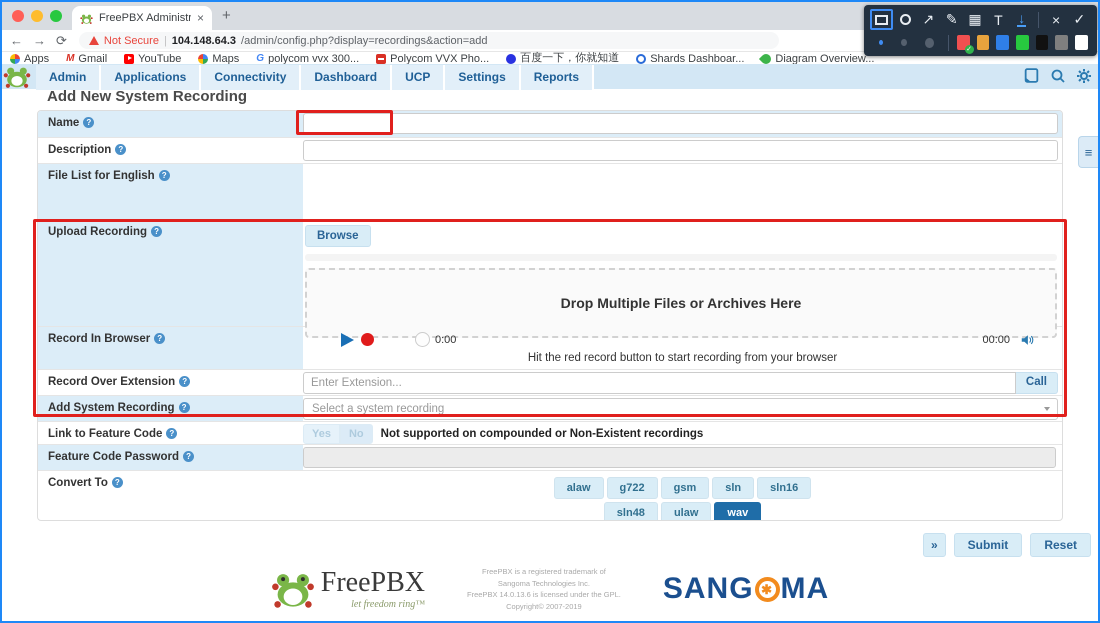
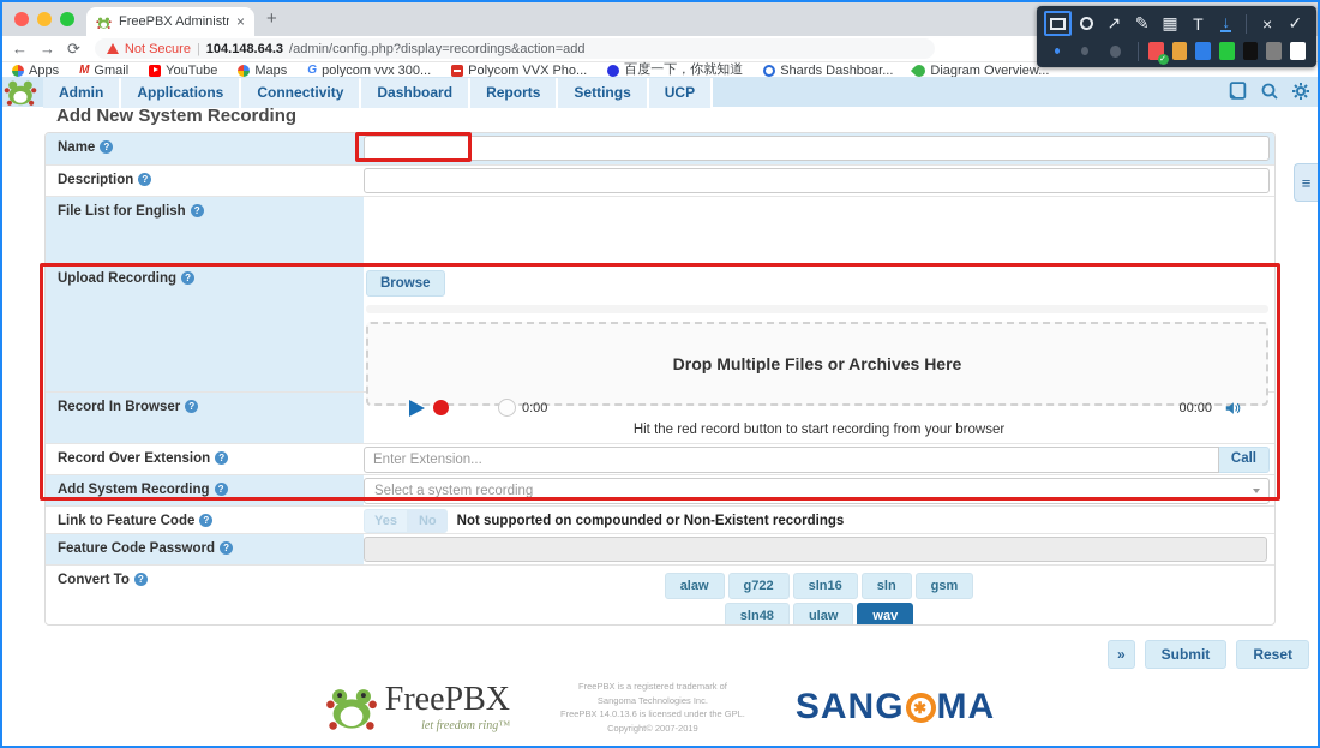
  FreePBX Administr
  ×
  +
  ←
  →
  ⟳
  Not Secure
  |
  104.148.64.3
  /admin/config.php?display=recordings&action=add
  Apps
  M
  Gmail
  YouTube
  Maps
  G
  polycom vvx 300...
  Polycom VVX Pho...
  百度一下，你就知道
  Shards Dashboar...
  Diagram Overview...
  ↗
  ✎
  ▦
  T
  ↓
  ×
  ✓
  Admin
  Applications
  Connectivity
  Dashboard
- UCP
+ Reports
  Settings
- Reports
+ UCP
  Add New System Recording
  Name ?
  Description ?
  File List for English ?
  Upload Recording ?
  Browse
  Drop Multiple Files or Archives Here
  Record In Browser ?
  0:00
  00:00
  Hit the red record button to start recording from your browser
  Record Over Extension ?
  Enter Extension...
  Call
  Add System Recording ?
  Select a system recording
  Link to Feature Code ?
  Yes
  No
  Not supported on compounded or Non-Existent recordings
  Feature Code Password ?
  Convert To ?
  alaw
  g722
- gsm
+ sln16
  sln
- sln16
+ gsm
  sln48
  ulaw
  wav
  ≡
  »
  Submit
  Reset
  FreePBX
  let freedom ring™
  FreePBX is a registered trademark of
  Sangoma Technologies Inc.
  FreePBX 14.0.13.6 is licensed under the GPL.
  Copyright© 2007-2019
  SANG
  ✱
  MA
